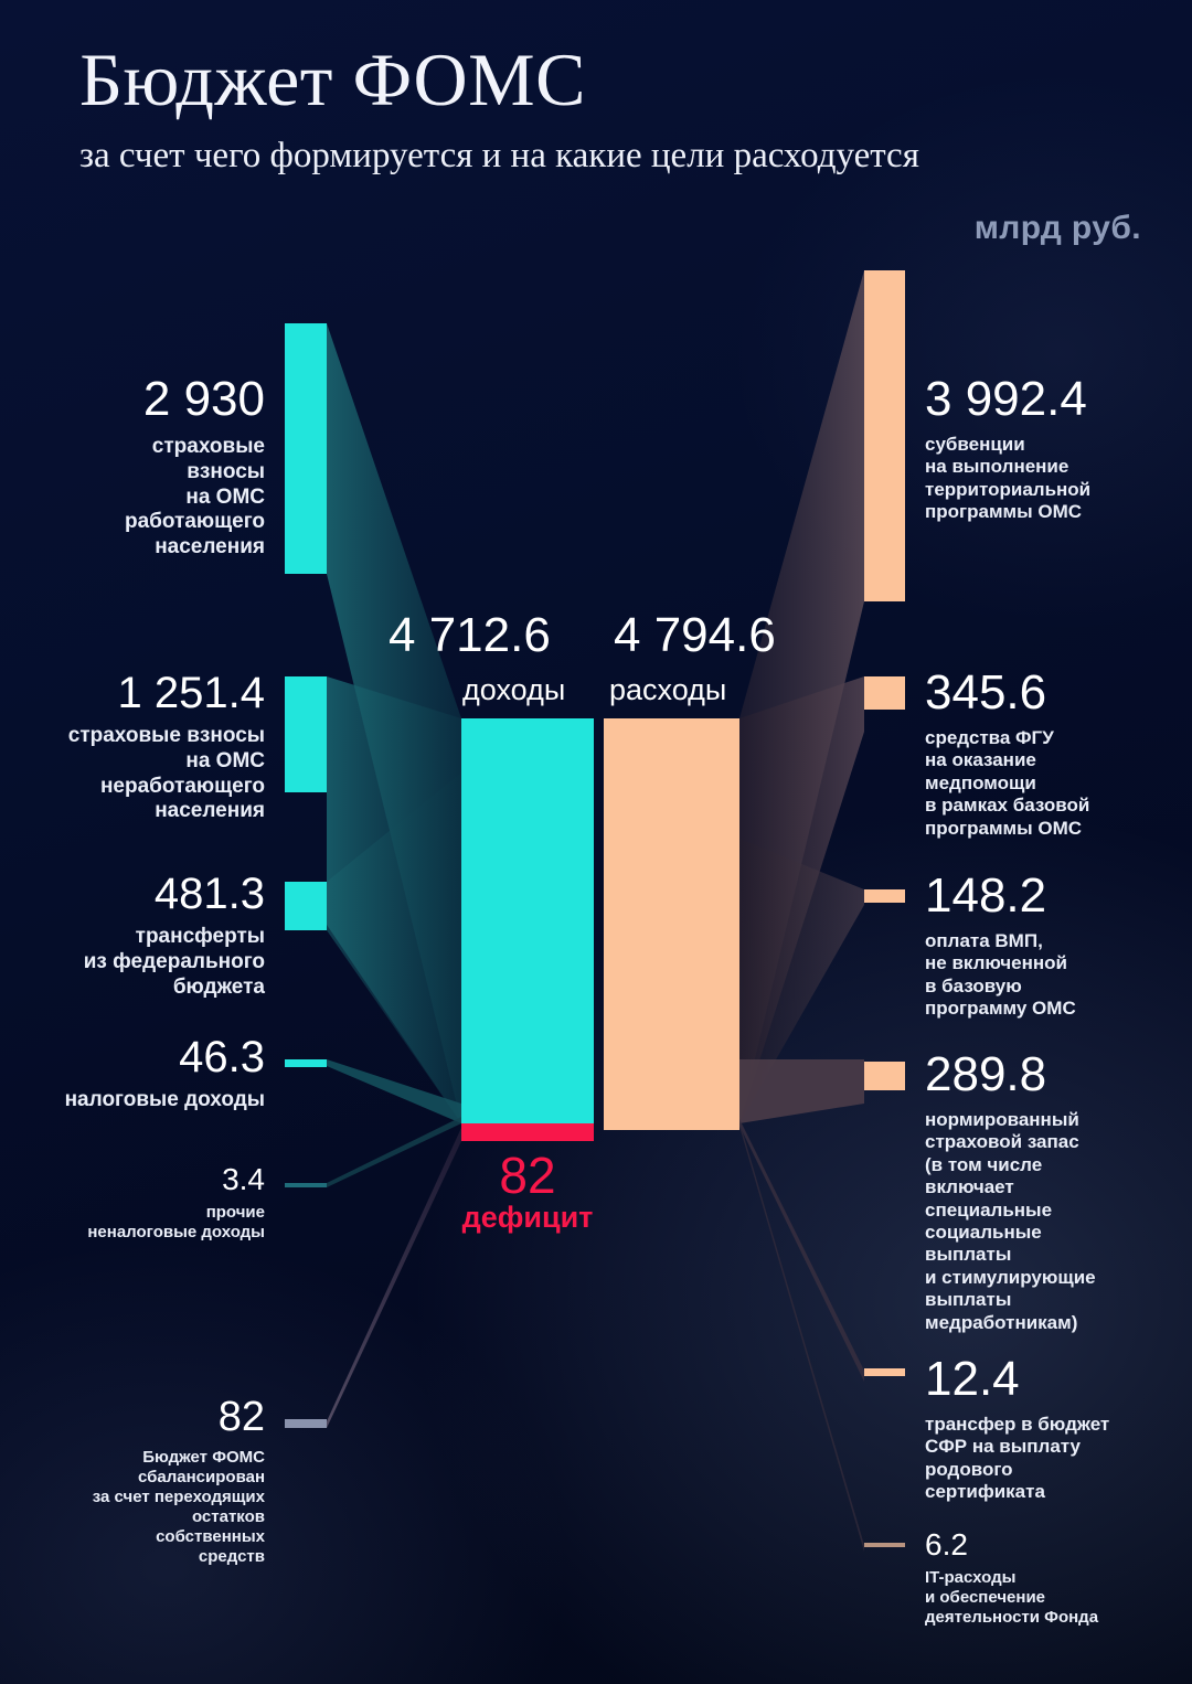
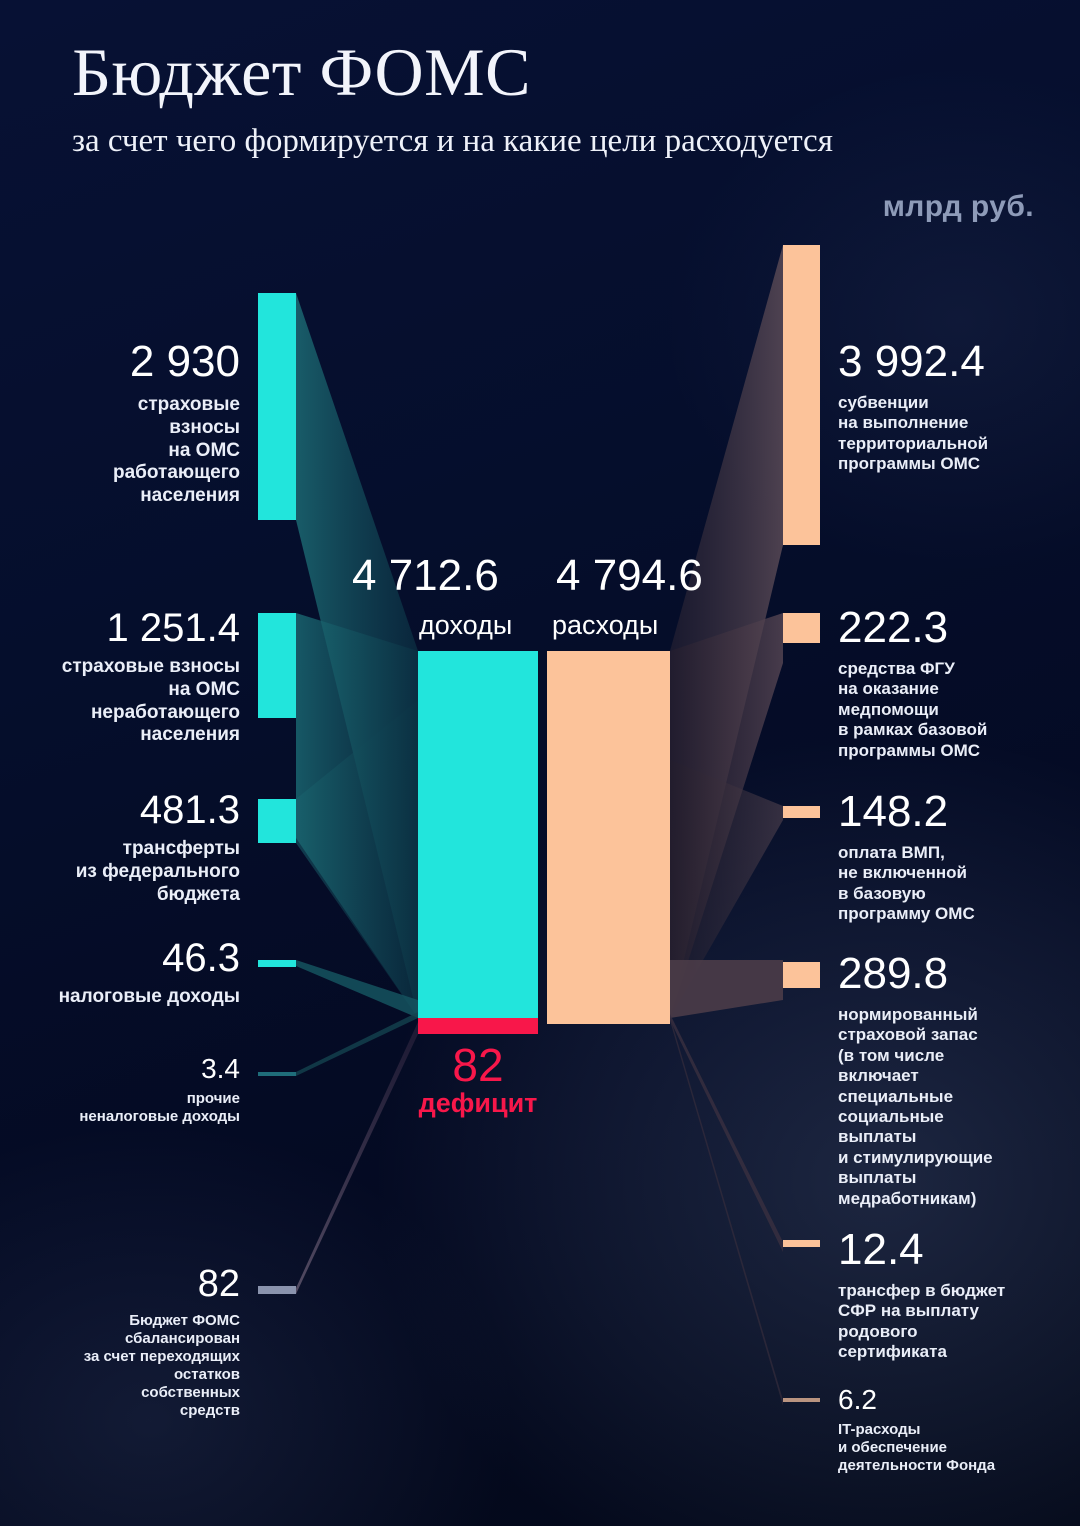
  Бюджет ФОМС
  за счет чего формируется и на какие цели расходуется
  млрд руб.
  2 930
  страховые
  взносы
  на ОМС
  работающего
  населения
  1 251.4
  страховые взносы
  на ОМС
  неработающего
  населения
  481.3
  трансферты
  из федерального
  бюджета
  46.3
  налоговые доходы
  3.4
  прочие
  неналоговые доходы
  82
  Бюджет ФОМС
  сбалансирован
  за счет переходящих
  остатков
  собственных
  средств
  4 712.6
  доходы
  4 794.6
  расходы
  82
  дефицит
  3 992.4
  субвенции
  на выполнение
  территориальной
  программы ОМС
- 345.6
+ 222.3
  средства ФГУ
  на оказание
  медпомощи
  в рамках базовой
  программы ОМС
  148.2
  оплата ВМП,
  не включенной
  в базовую
  программу ОМС
  289.8
  нормированный
  страховой запас
  (в том числе
  включает
  специальные
  социальные
  выплаты
  и стимулирующие
  выплаты
  медработникам)
  12.4
  трансфер в бюджет
  СФР на выплату
  родового
  сертификата
  6.2
  IT-расходы
  и обеспечение
  деятельности Фонда
